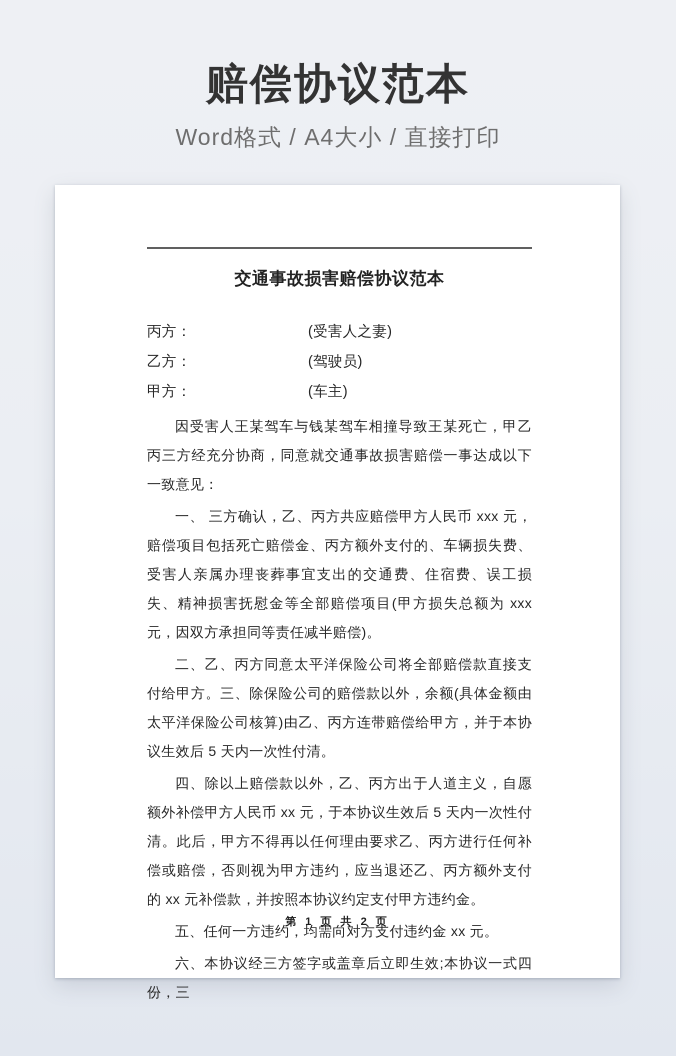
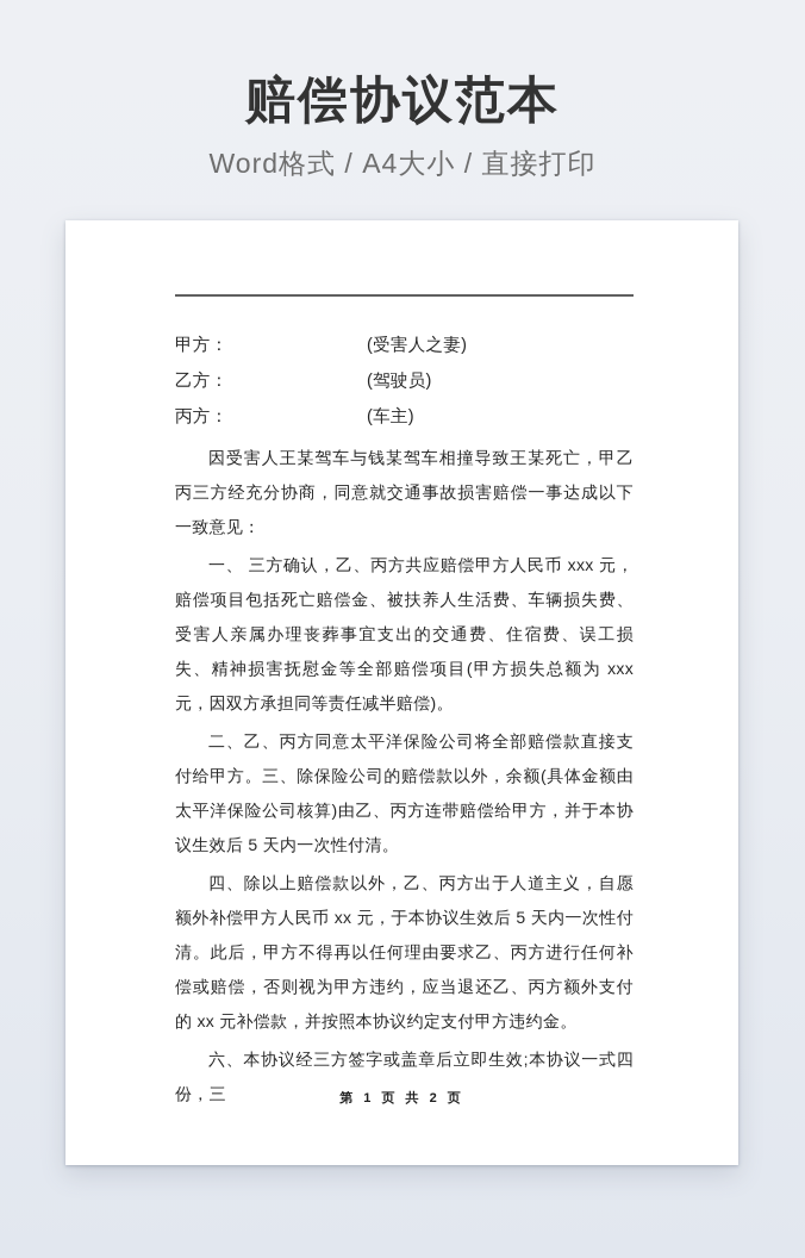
  赔偿协议范本
  Word格式 / A4大小 / 直接打印
- 交通事故损害赔偿协议范本
- 丙方：
+ 甲方：
  (受害人之妻)
  乙方：
  (驾驶员)
- 甲方：
+ 丙方：
  (车主)
  因受害人王某驾车与钱某驾车相撞导致王某死亡，甲乙丙三方经充分协商，同意就交通事故损害赔偿一事达成以下一致意见：
- 一、 三方确认，乙、丙方共应赔偿甲方人民币 xxx 元，赔偿项目包括死亡赔偿金、丙方额外支付的、车辆损失费、受害人亲属办理丧葬事宜支出的交通费、住宿费、误工损失、精神损害抚慰金等全部赔偿项目(甲方损失总额为 xxx 元，因双方承担同等责任减半赔偿)。
+ 一、 三方确认，乙、丙方共应赔偿甲方人民币 xxx 元，赔偿项目包括死亡赔偿金、被扶养人生活费、车辆损失费、受害人亲属办理丧葬事宜支出的交通费、住宿费、误工损失、精神损害抚慰金等全部赔偿项目(甲方损失总额为 xxx 元，因双方承担同等责任减半赔偿)。
  二、乙、丙方同意太平洋保险公司将全部赔偿款直接支付给甲方。三、除保险公司的赔偿款以外，余额(具体金额由太平洋保险公司核算)由乙、丙方连带赔偿给甲方，并于本协议生效后 5 天内一次性付清。
  四、除以上赔偿款以外，乙、丙方出于人道主义，自愿额外补偿甲方人民币 xx 元，于本协议生效后 5 天内一次性付清。此后，甲方不得再以任何理由要求乙、丙方进行任何补偿或赔偿，否则视为甲方违约，应当退还乙、丙方额外支付的 xx 元补偿款，并按照本协议约定支付甲方违约金。
- 五、任何一方违约，均需向对方支付违约金 xx 元。
  六、本协议经三方签字或盖章后立即生效;本协议一式四份，三
  第 1 页 共 2 页
